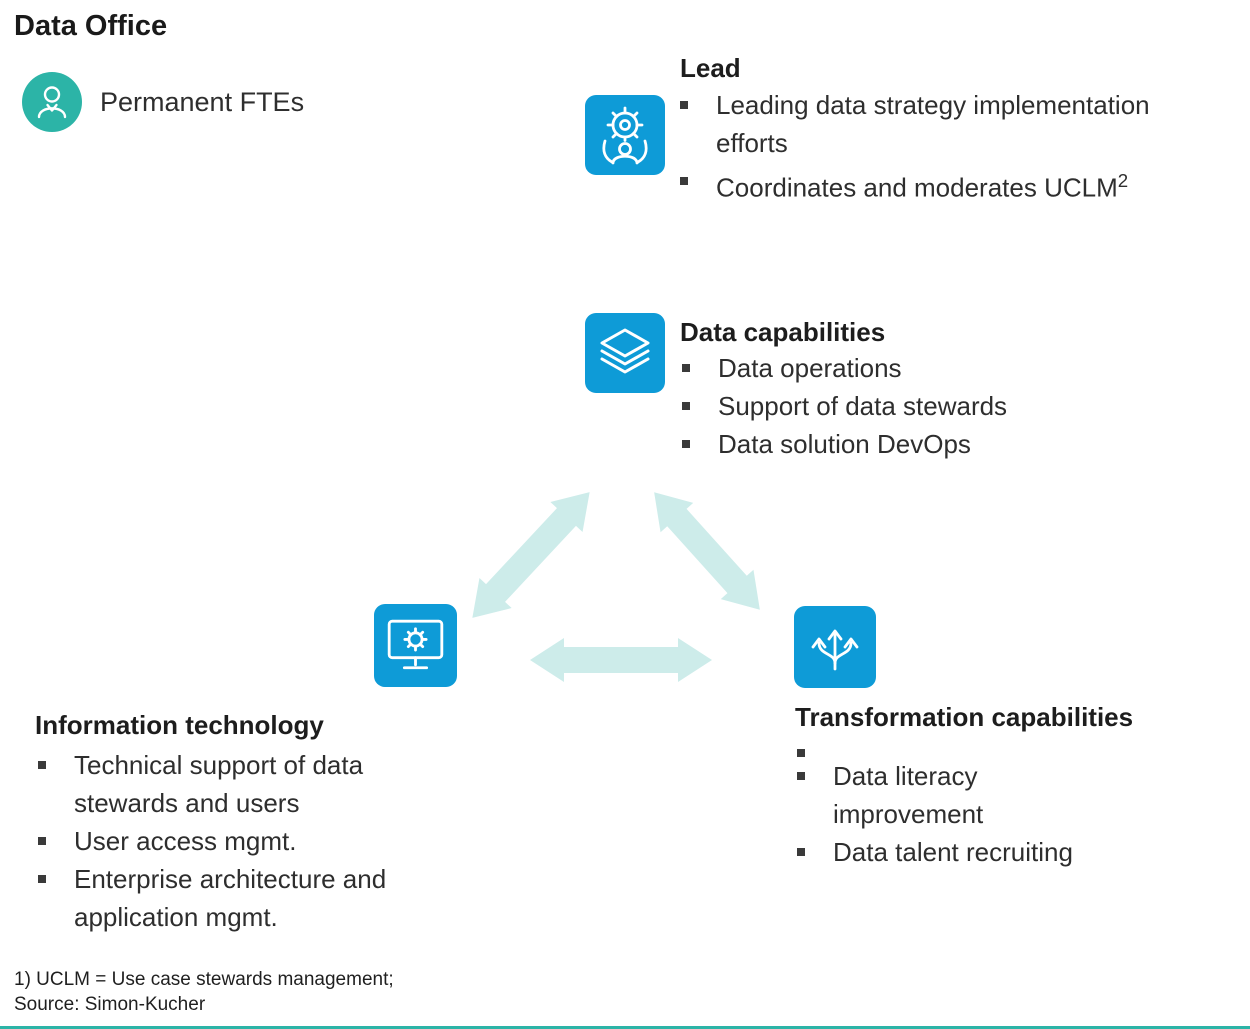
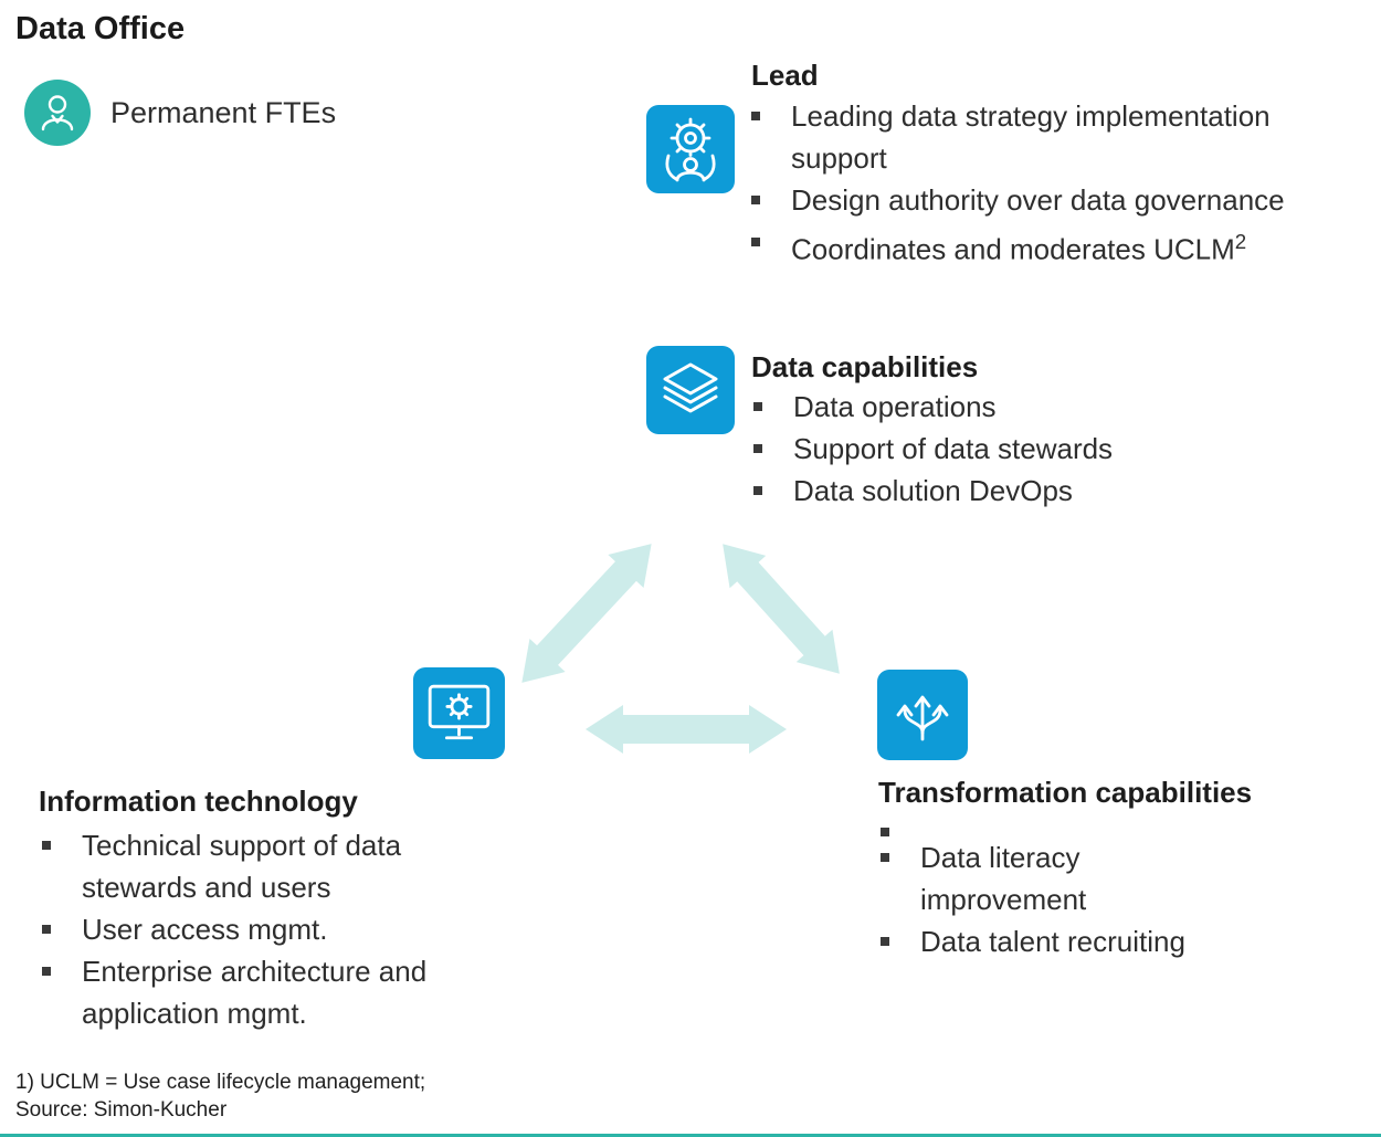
  Data Office
  Permanent FTEs
  Lead
- Leading data strategy implementation efforts
+ Leading data strategy implementation support
+ Design authority over data governance
  Coordinates and moderates UCLM2
  Data capabilities
  Data operations
  Support of data stewards
  Data solution DevOps
  Information technology
  Technical support of data stewards and users
  User access mgmt.
  Enterprise architecture and application mgmt.
  Transformation capabilities
  Data literacy improvement
  Data talent recruiting
- 1) UCLM = Use case stewards management;
+ 1) UCLM = Use case lifecycle management;
  Source: Simon-Kucher
